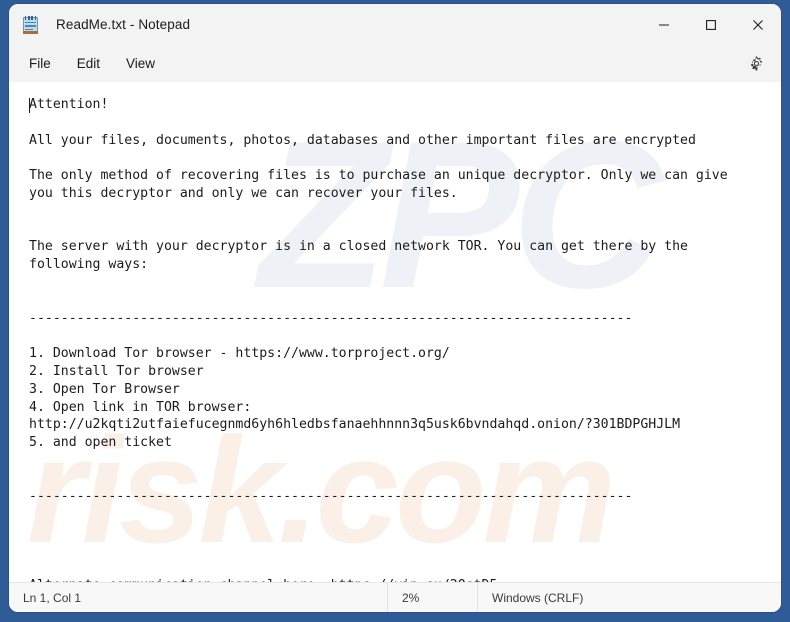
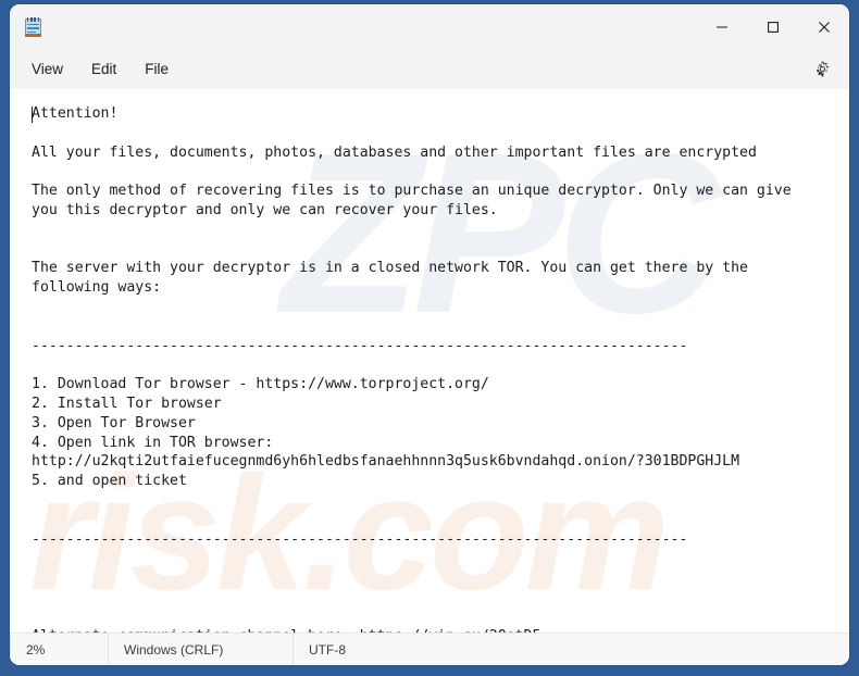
- ReadMe.txt - Notepad
- File
+ View
  Edit
- View
+ File
  ZPC
  risk.com
  Attention!
  All your files, documents, photos, databases and other important files are encrypted
  The only method of recovering files is to purchase an unique decryptor. Only we can give
  you this decryptor and only we can recover your files.
  The server with your decryptor is in a closed network TOR. You can get there by the
  following ways:
  ----------------------------------------------------------------------------
  1. Download Tor browser - https://www.torproject.org/
  2. Install Tor browser
  3. Open Tor Browser
  4. Open link in TOR browser:
  http://u2kqti2utfaiefucegnmd6yh6hledbsfanaehhnnn3q5usk6bvndahqd.onion/?301BDPGHJLM
  5. and open ticket
  ----------------------------------------------------------------------------
- Ln 1, Col 1
  2%
  Windows (CRLF)
+ UTF-8
